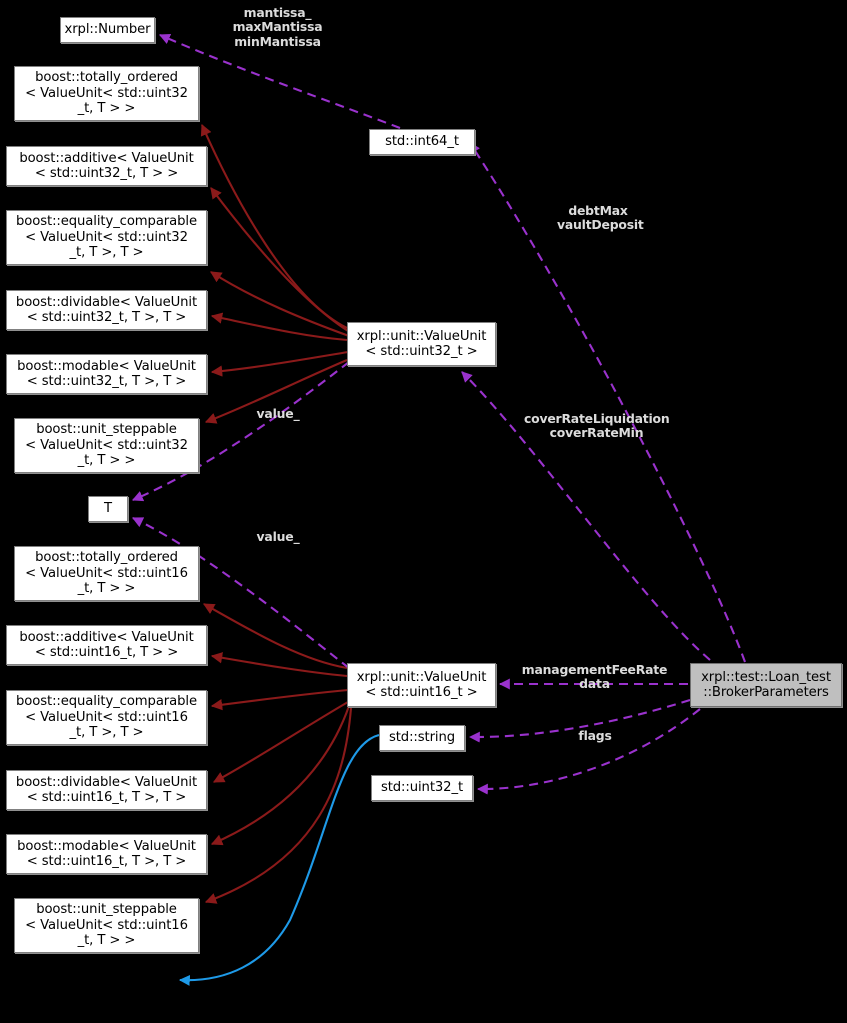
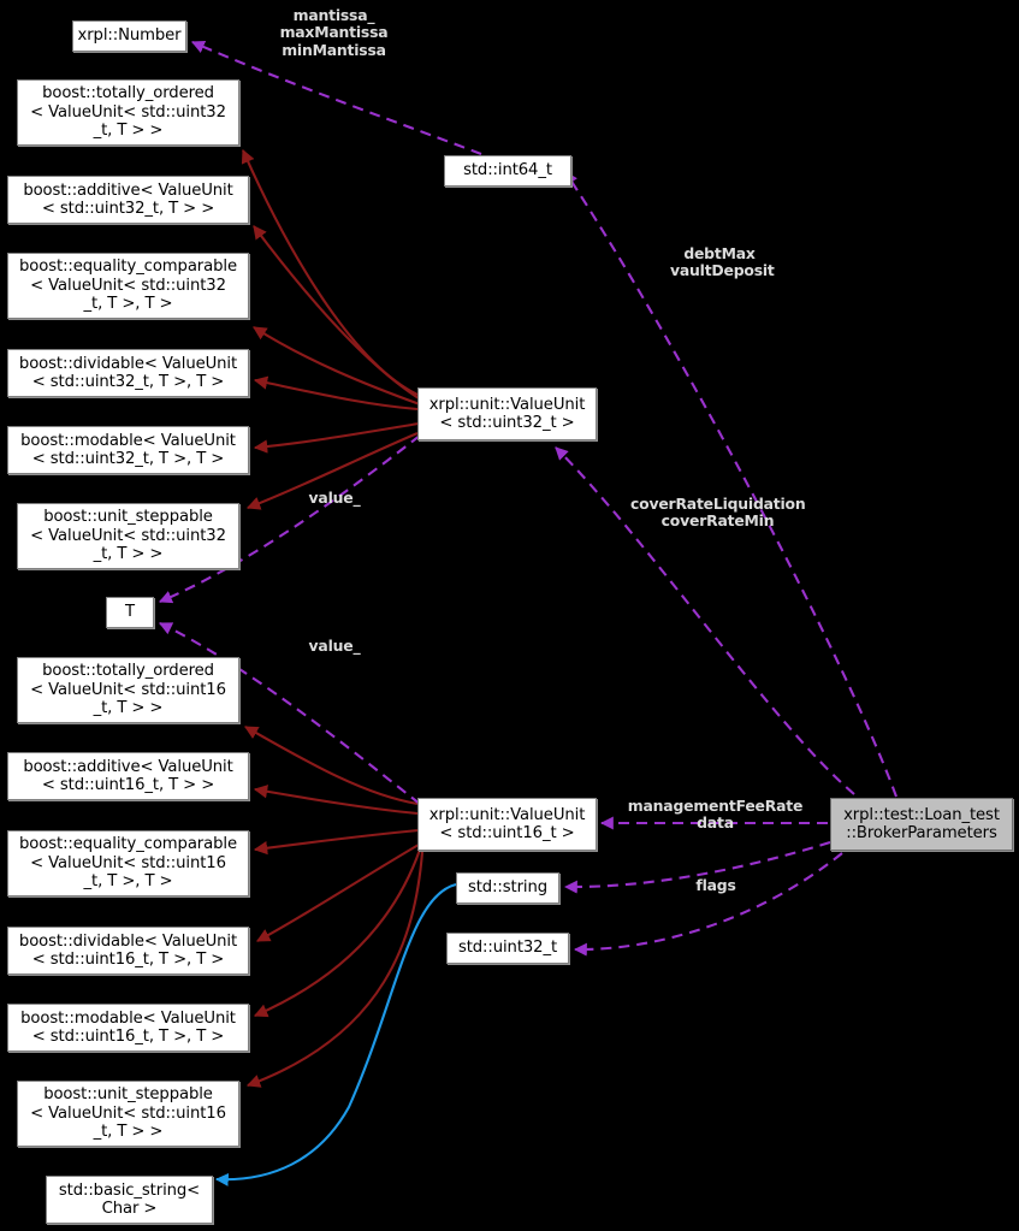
  xrpl::Number
  boost::totally_ordered
  < ValueUnit< std::uint32
  _t, T > >
  boost::additive< ValueUnit
  < std::uint32_t, T > >
  boost::equality_comparable
  < ValueUnit< std::uint32
  _t, T >, T >
  boost::dividable< ValueUnit
  < std::uint32_t, T >, T >
  boost::modable< ValueUnit
  < std::uint32_t, T >, T >
  boost::unit_steppable
  < ValueUnit< std::uint32
  _t, T > >
  T
  boost::totally_ordered
  < ValueUnit< std::uint16
  _t, T > >
  boost::additive< ValueUnit
  < std::uint16_t, T > >
  boost::equality_comparable
  < ValueUnit< std::uint16
  _t, T >, T >
  boost::dividable< ValueUnit
  < std::uint16_t, T >, T >
  boost::modable< ValueUnit
  < std::uint16_t, T >, T >
  boost::unit_steppable
  < ValueUnit< std::uint16
  _t, T > >
+ std::basic_string<
+ Char >
  std::int64_t
  xrpl::unit::ValueUnit
  < std::uint32_t >
  xrpl::unit::ValueUnit
  < std::uint16_t >
  std::string
  std::uint32_t
  xrpl::test::Loan_test
  ::BrokerParameters
  mantissa_
  maxMantissa
  minMantissa
  debtMax
  vaultDeposit
  value_
  coverRateLiquidation
  coverRateMin
  value_
  managementFeeRate
  data
  flags
